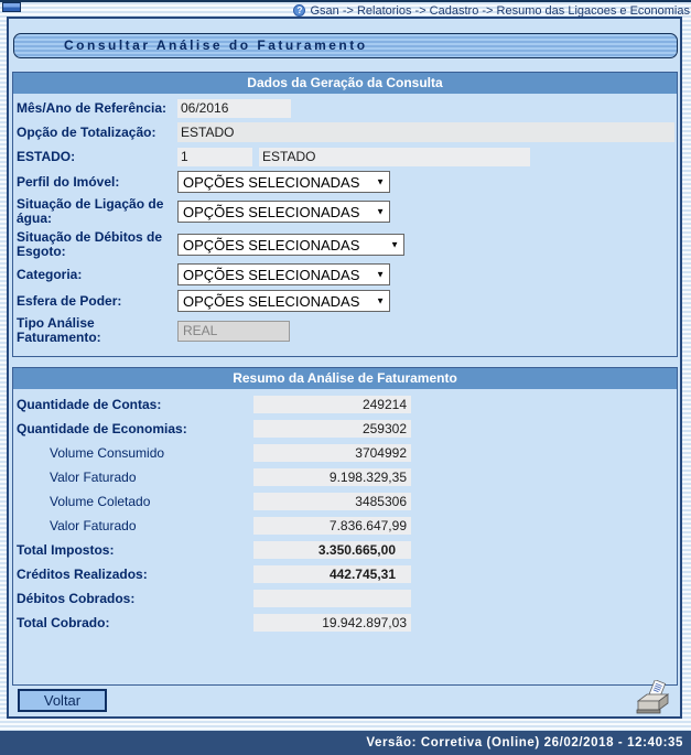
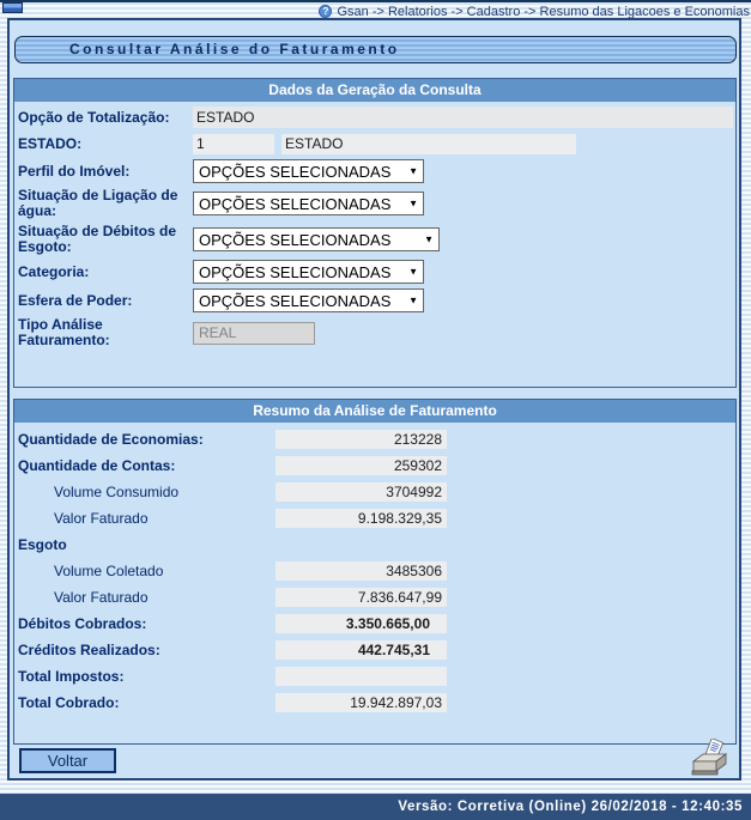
  ?
  Gsan -> Relatorios -> Cadastro -> Resumo das Ligacoes e Economias
  Consultar Análise do Faturamento
  Dados da Geração da Consulta
- Mês/Ano de Referência:
- 06/2016
  Opção de Totalização:
  ESTADO
  ESTADO:
  1
  ESTADO
  Perfil do Imóvel:
  OPÇÕES SELECIONADAS
  ▼
  Situação de Ligação de água:
  OPÇÕES SELECIONADAS
  ▼
  Situação de Débitos de Esgoto:
  OPÇÕES SELECIONADAS
  ▼
  Categoria:
  OPÇÕES SELECIONADAS
  ▼
  Esfera de Poder:
  OPÇÕES SELECIONADAS
  ▼
  Tipo Análise Faturamento:
  REAL
  Resumo da Análise de Faturamento
- Quantidade de Contas:
+ Quantidade de Economias:
- 249214
+ 213228
- Quantidade de Economias:
+ Quantidade de Contas:
  259302
  Volume Consumido
  3704992
  Valor Faturado
  9.198.329,35
+ Esgoto
  Volume Coletado
  3485306
  Valor Faturado
  7.836.647,99
- Total Impostos:
+ Débitos Cobrados:
  3.350.665,00
  Créditos Realizados:
  442.745,31
- Débitos Cobrados:
+ Total Impostos:
  Total Cobrado:
  19.942.897,03
  Voltar
  Versão: Corretiva (Online) 26/02/2018 - 12:40:35
